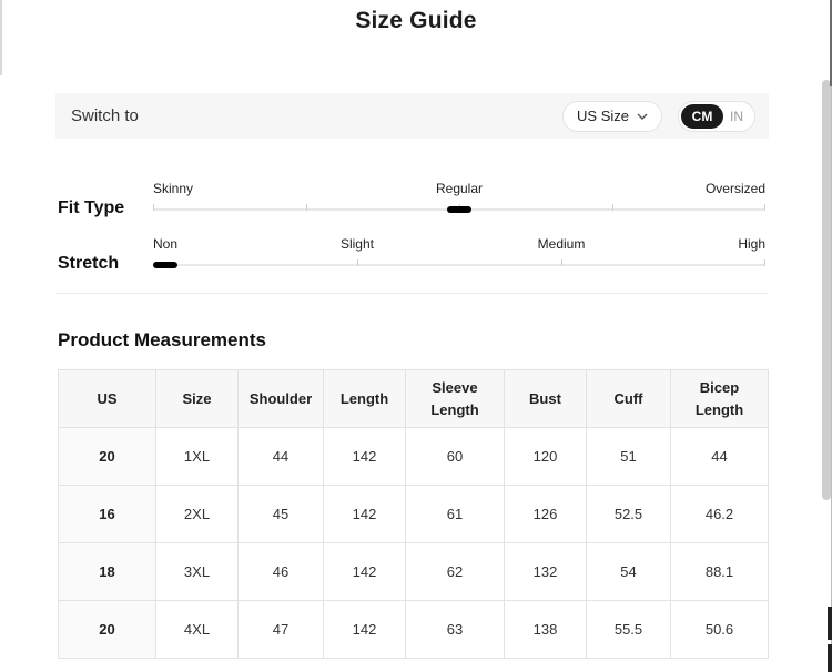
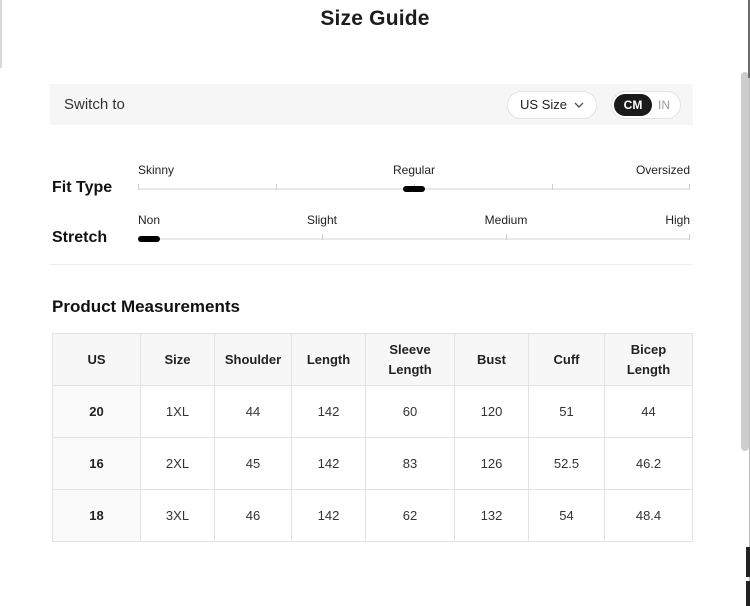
  Size Guide
  Switch to
  US Size
  CM
  IN
  Fit Type
  Skinny
  Regular
  Oversized
  Stretch
  Non
  Slight
  Medium
  High
  Product Measurements
  US	Size	Shoulder	Length	Sleeve Length	Bust	Cuff	Bicep Length
  20	1XL	44	142	60	120	51	44
- 16	2XL	45	142	61	126	52.5	46.2
+ 16	2XL	45	142	83	126	52.5	46.2
- 18	3XL	46	142	62	132	54	88.1
+ 18	3XL	46	142	62	132	54	48.4
- 20	4XL	47	142	63	138	55.5	50.6
